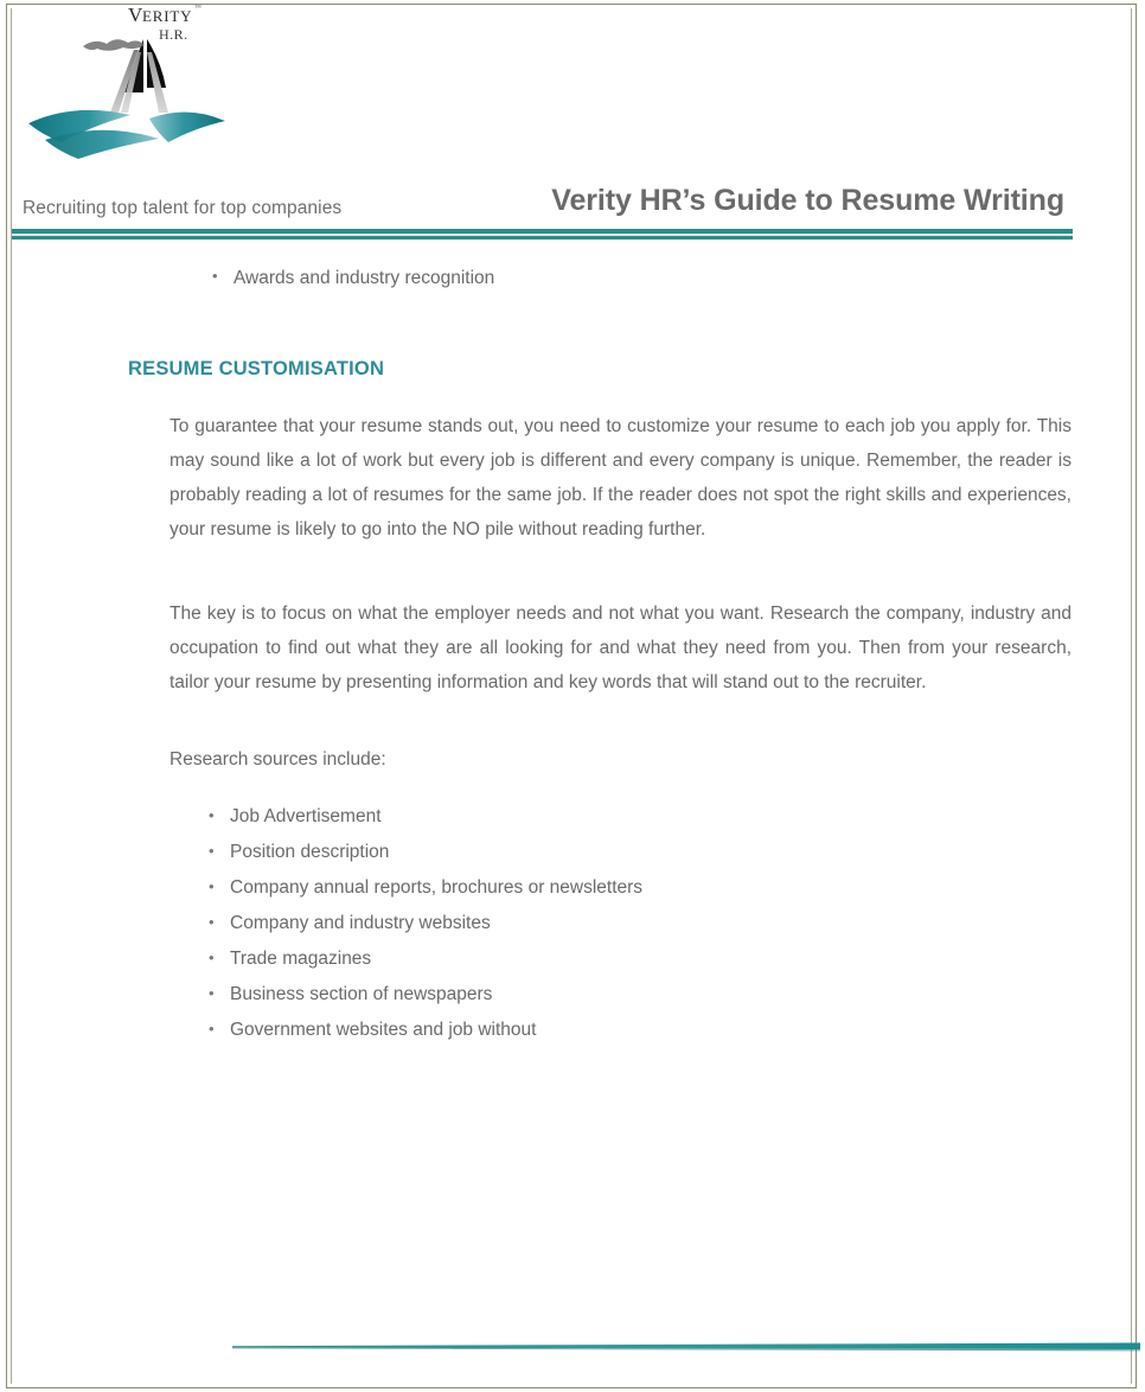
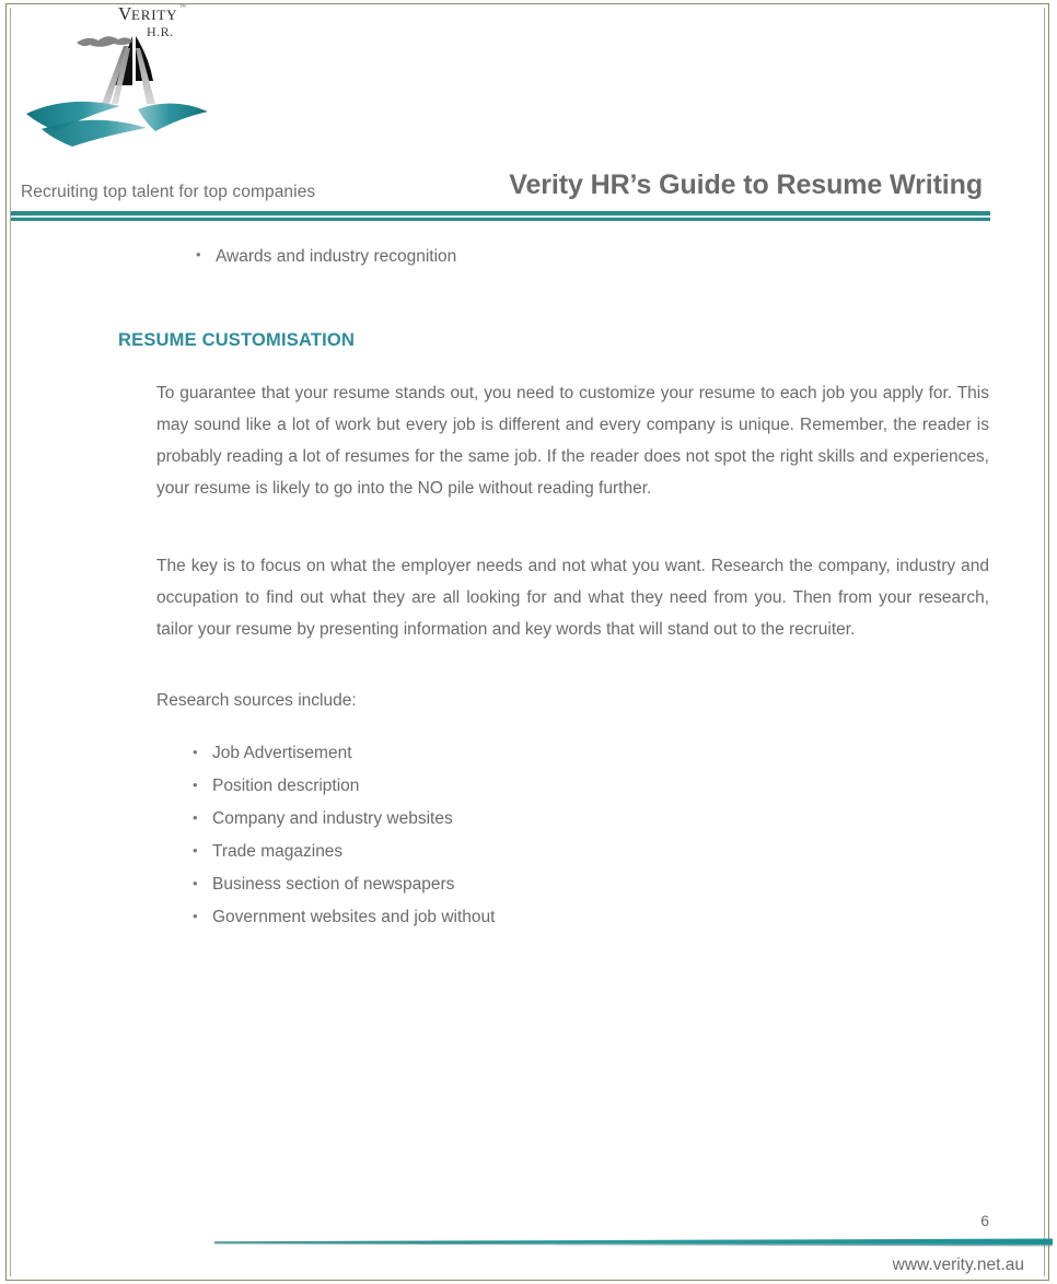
  V
  ERITY
  H.R.
  Recruiting top talent for top companies
  Verity HR’s Guide to Resume Writing
  Awards and industry recognition
  RESUME CUSTOMISATION
  To guarantee that your resume stands out, you need to customize your resume to each job you apply for. This may sound like a lot of work but every job is different and every company is unique. Remember, the reader is probably reading a lot of resumes for the same job. If the reader does not spot the right skills and experiences, your resume is likely to go into the NO pile without reading further.
  The key is to focus on what the employer needs and not what you want. Research the company, industry and occupation to find out what they are all looking for and what they need from you. Then from your research, tailor your resume by presenting information and key words that will stand out to the recruiter.
  Research sources include:
  Job Advertisement
  Position description
- Company annual reports, brochures or newsletters
  Company and industry websites
  Trade magazines
  Business section of newspapers
  Government websites and job without
+ 6
+ www.verity.net.au
